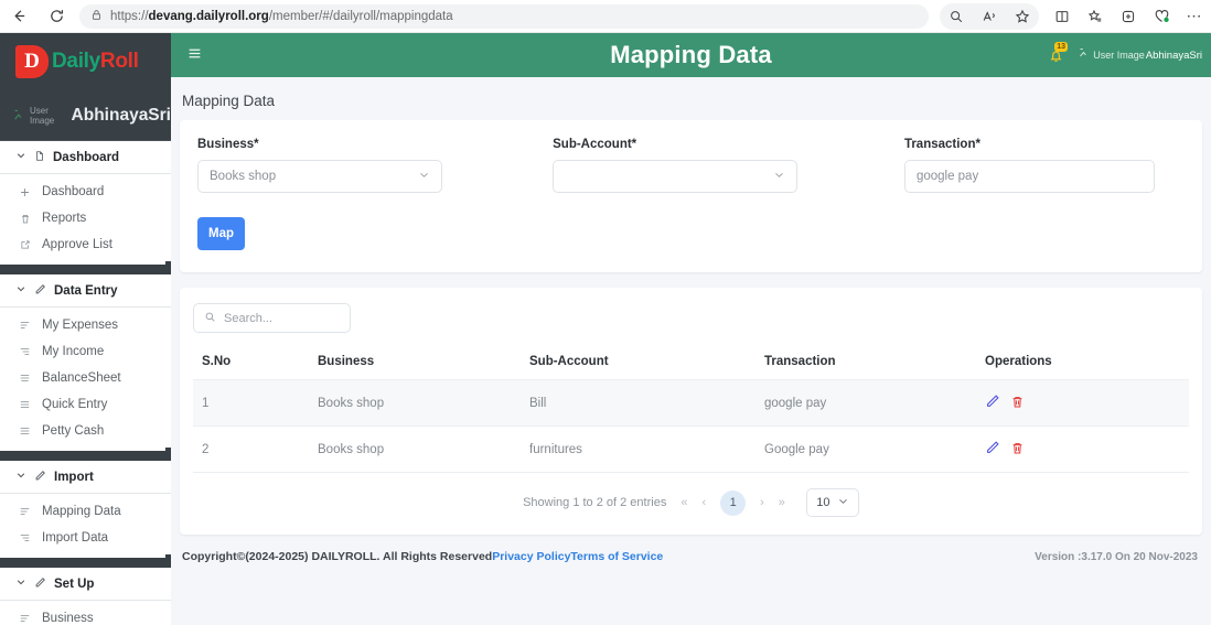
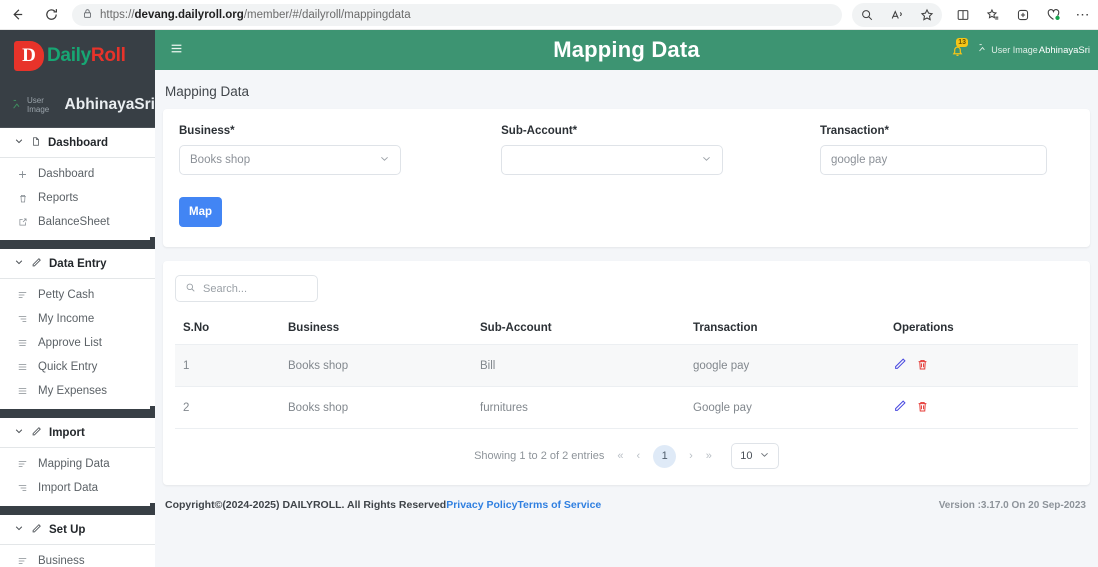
  https://devang.dailyroll.org/member/#/dailyroll/mappingdata
  ⋯
  D
  DailyRoll
  User Image
  AbhinayaSri
  Dashboard
  Dashboard
  Reports
- Approve List
+ BalanceSheet
  Data Entry
- My Expenses
+ Petty Cash
  My Income
- BalanceSheet
+ Approve List
  Quick Entry
- Petty Cash
+ My Expenses
  Import
  Mapping Data
  Import Data
  Set Up
  Business
  Mapping Data
  User Image
  AbhinayaSri
  Mapping Data
  Business*
  Books shop
  Sub-Account*
  Transaction*
  google pay
  Map
  Search...
  S.No	Business	Sub-Account	Transaction	Operations
  1	Books shop	Bill	google pay
  2	Books shop	furnitures	Google pay
  Showing 1 to 2 of 2 entries
  «
  ‹
  1
  ›
  »
  10
  Copyright©(2024-2025) DAILYROLL. All Rights Reserved
  Privacy Policy
  Terms of Service
- Version :3.17.0 On 20 Nov-2023
+ Version :3.17.0 On 20 Sep-2023
